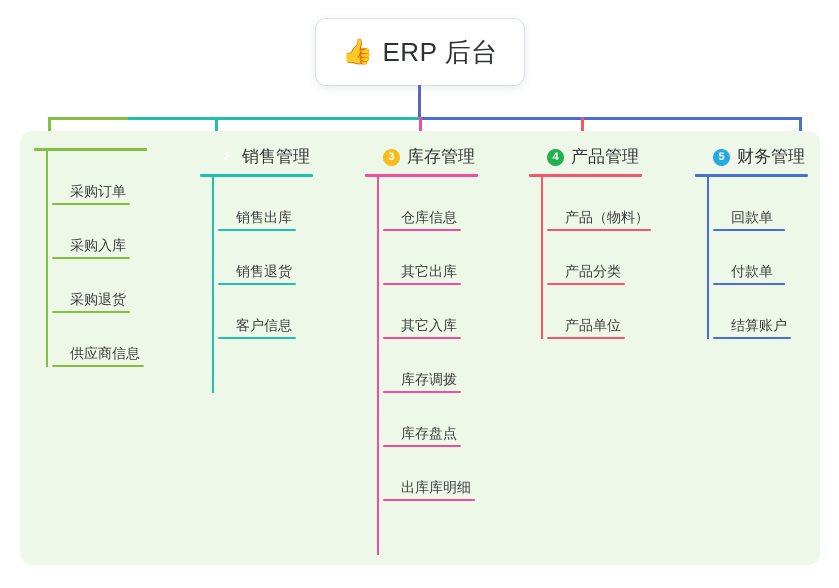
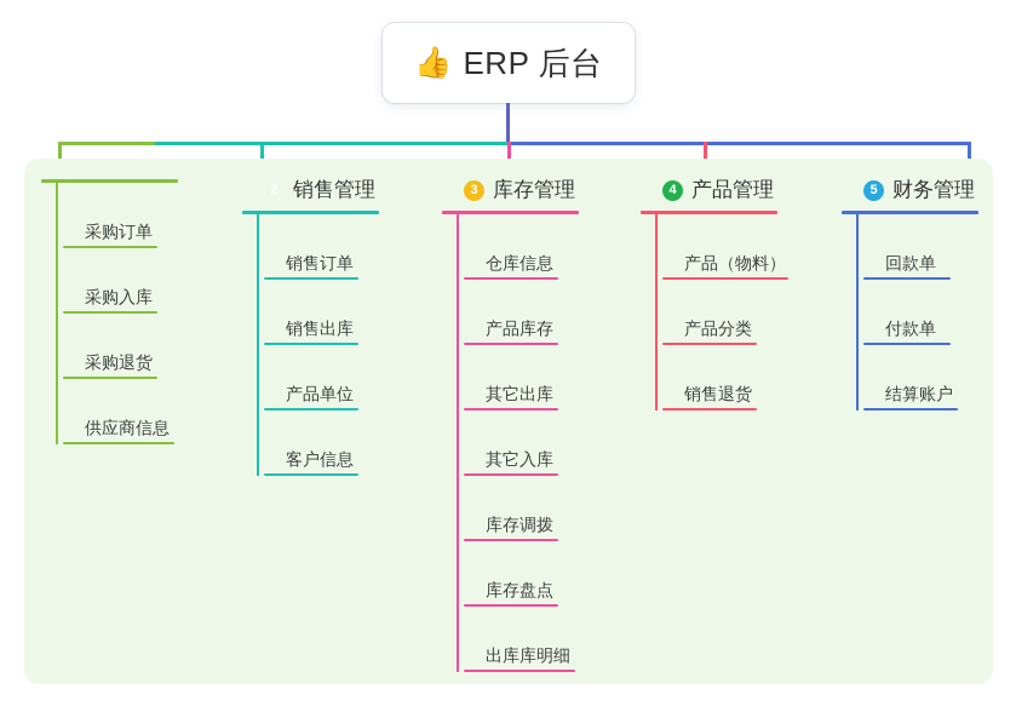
  👍
  ERP 后台
  采购订单
  采购入库
  采购退货
  供应商信息
  销售管理
+ 销售订单
  销售出库
- 销售退货
+ 产品单位
  客户信息
  3
  库存管理
  仓库信息
+ 产品库存
  其它出库
  其它入库
  库存调拨
  库存盘点
  出库库明细
  4
  产品管理
  产品（物料）
  产品分类
- 产品单位
+ 销售退货
  5
  财务管理
  回款单
  付款单
  结算账户
